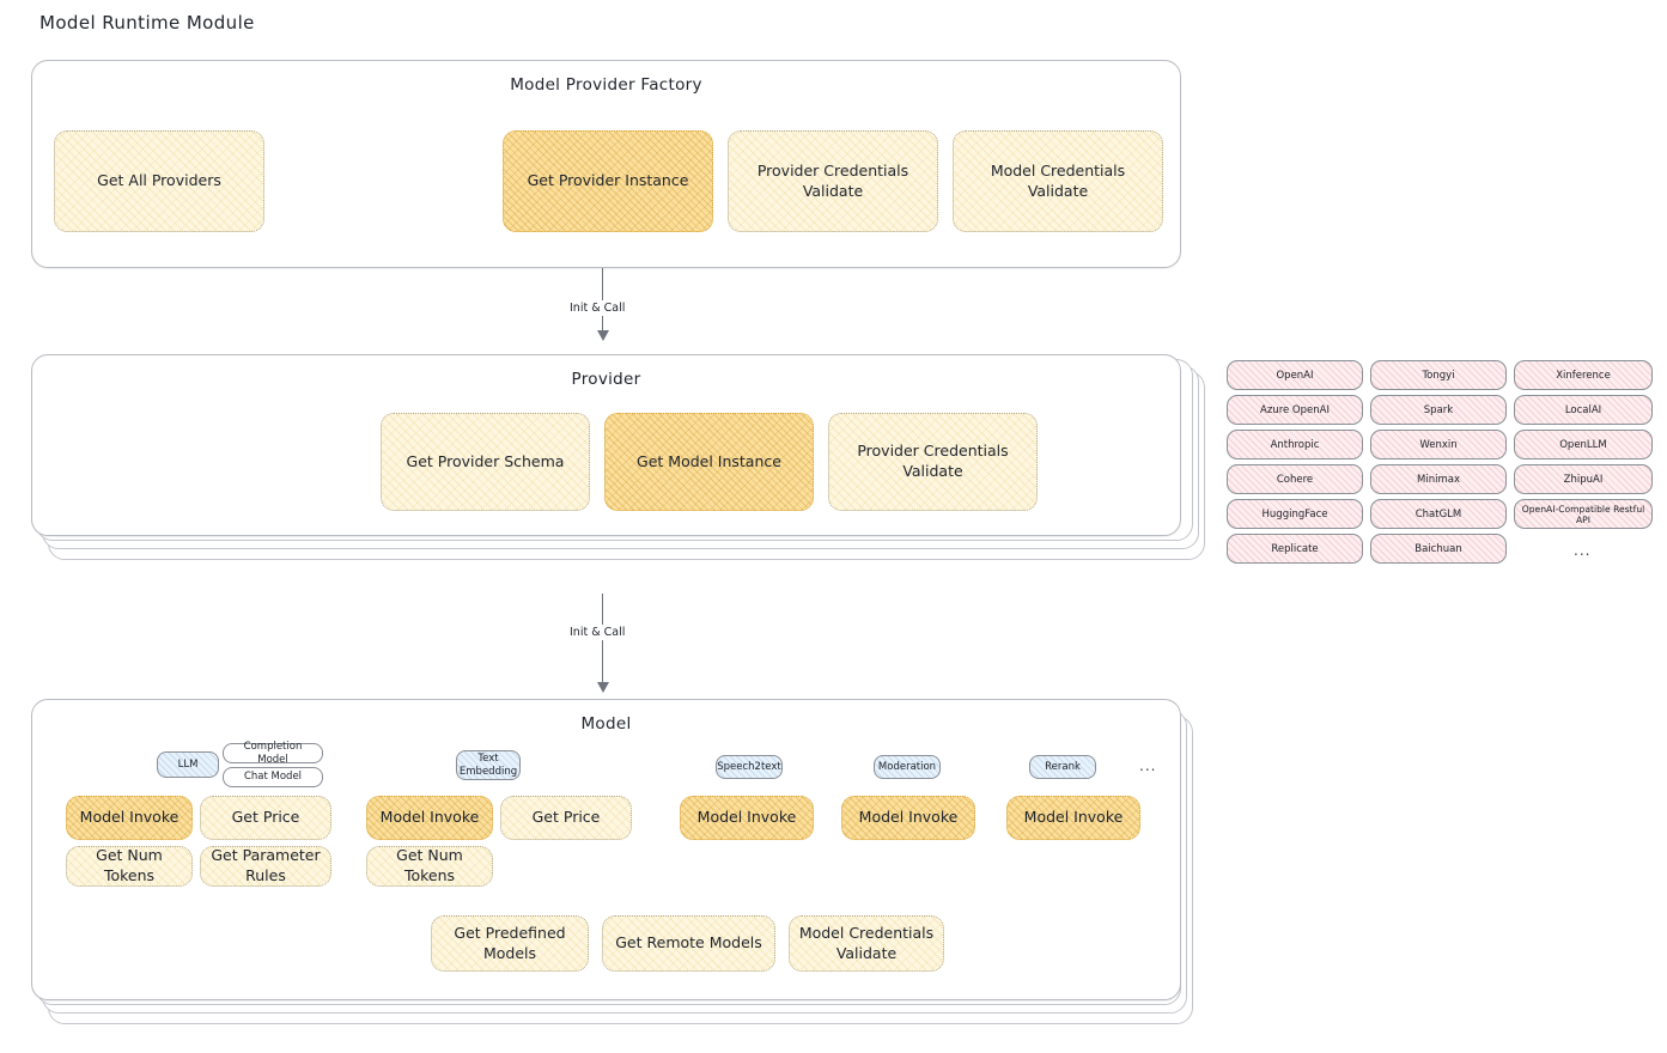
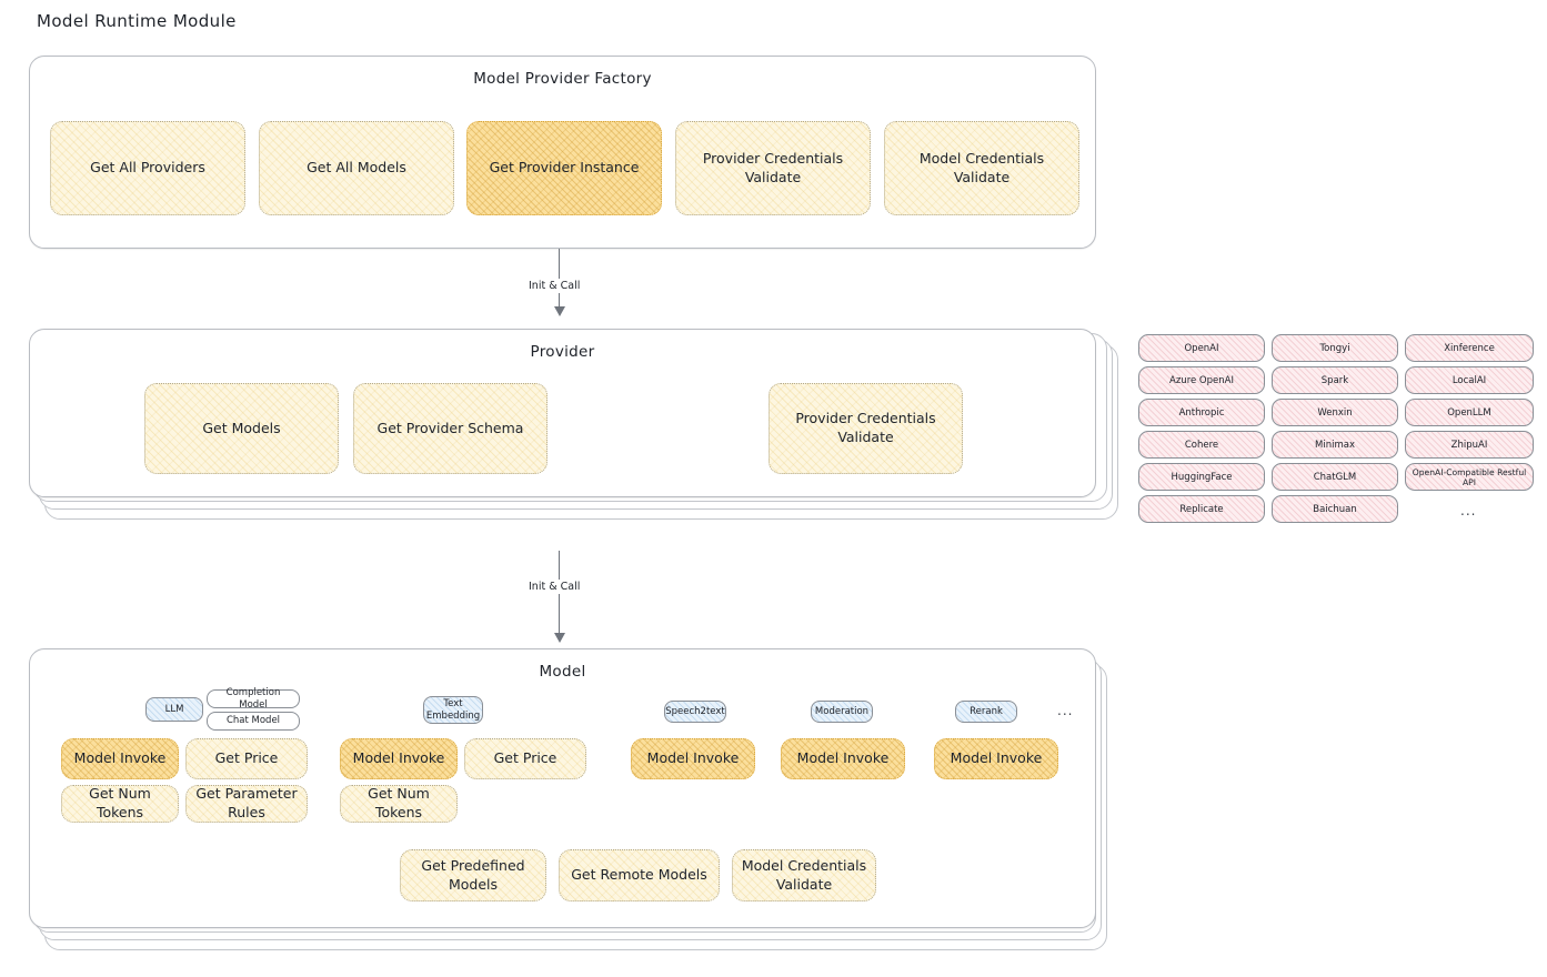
  Model Runtime Module
  Model Provider Factory
  Get All Providers
+ Get All Models
  Get Provider Instance
  Provider Credentials Validate
  Model Credentials Validate
  Init & Call
  Provider
+ Get Models
  Get Provider Schema
- Get Model Instance
  Provider Credentials Validate
  OpenAI
  Azure OpenAI
  Anthropic
  Cohere
  HuggingFace
  Replicate
  Tongyi
  Spark
  Wenxin
  Minimax
  ChatGLM
  Baichuan
  Xinference
  LocalAI
  OpenLLM
  ZhipuAI
  OpenAI-Compatible Restful API
  ...
  Init & Call
  Model
  LLM
  Completion Model
  Chat Model
  Model Invoke
  Get Price
  Get Num Tokens
  Get Parameter Rules
  Text Embedding
  Model Invoke
  Get Price
  Get Num Tokens
  Speech2text
  Model Invoke
  Moderation
  Model Invoke
  Rerank
  Model Invoke
  ...
  Get Predefined Models
  Get Remote Models
  Model Credentials Validate
